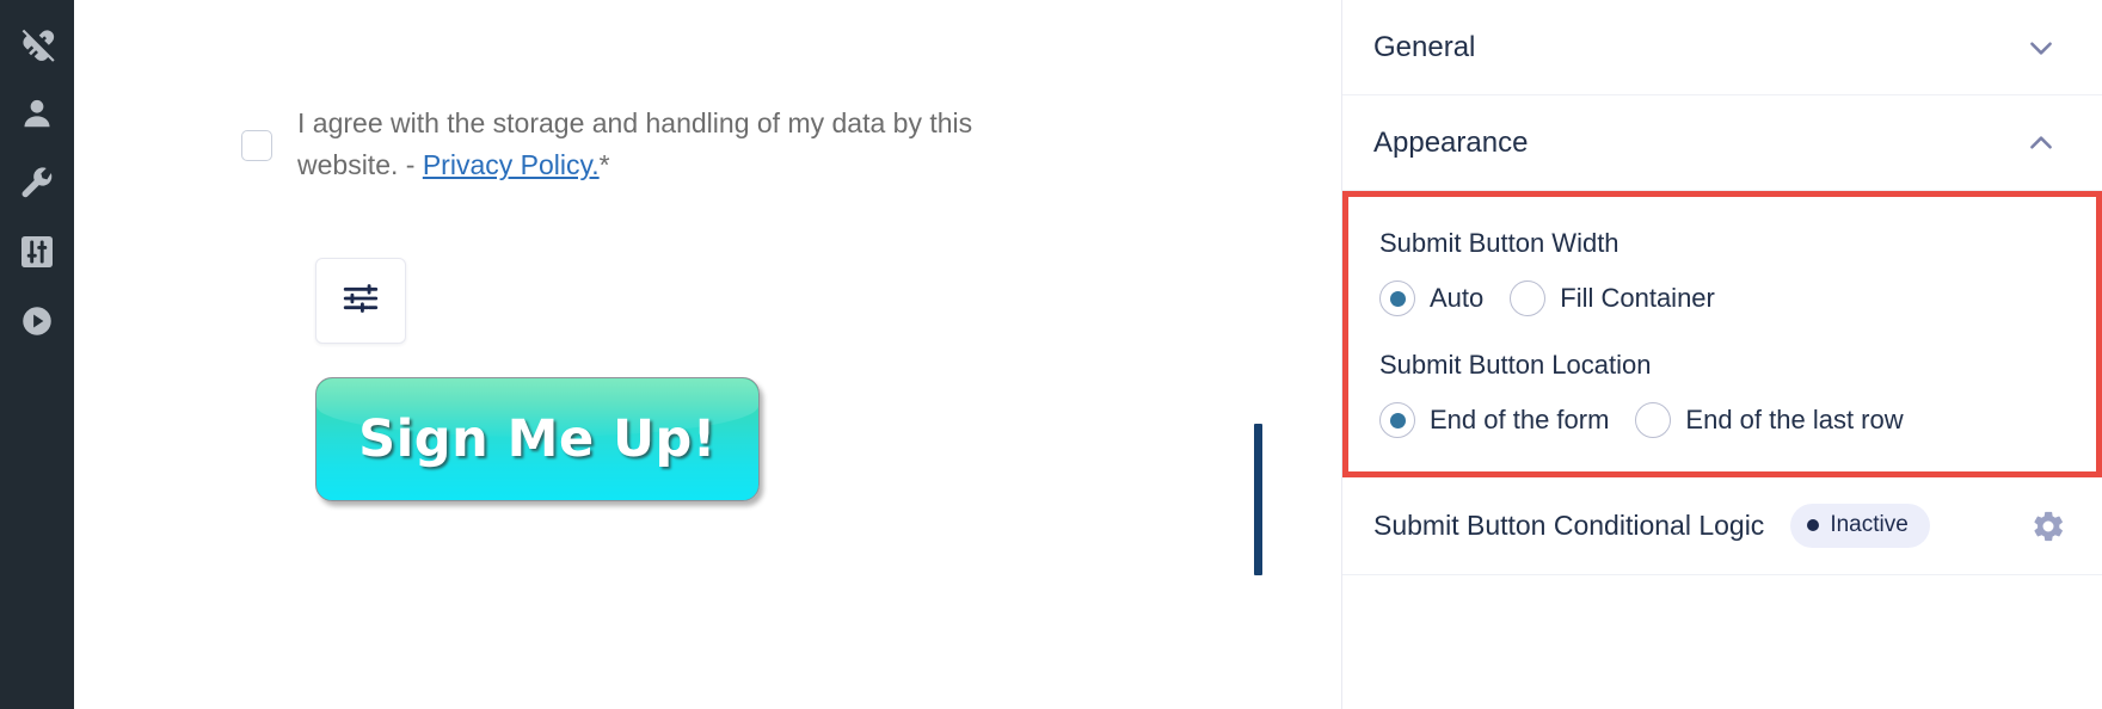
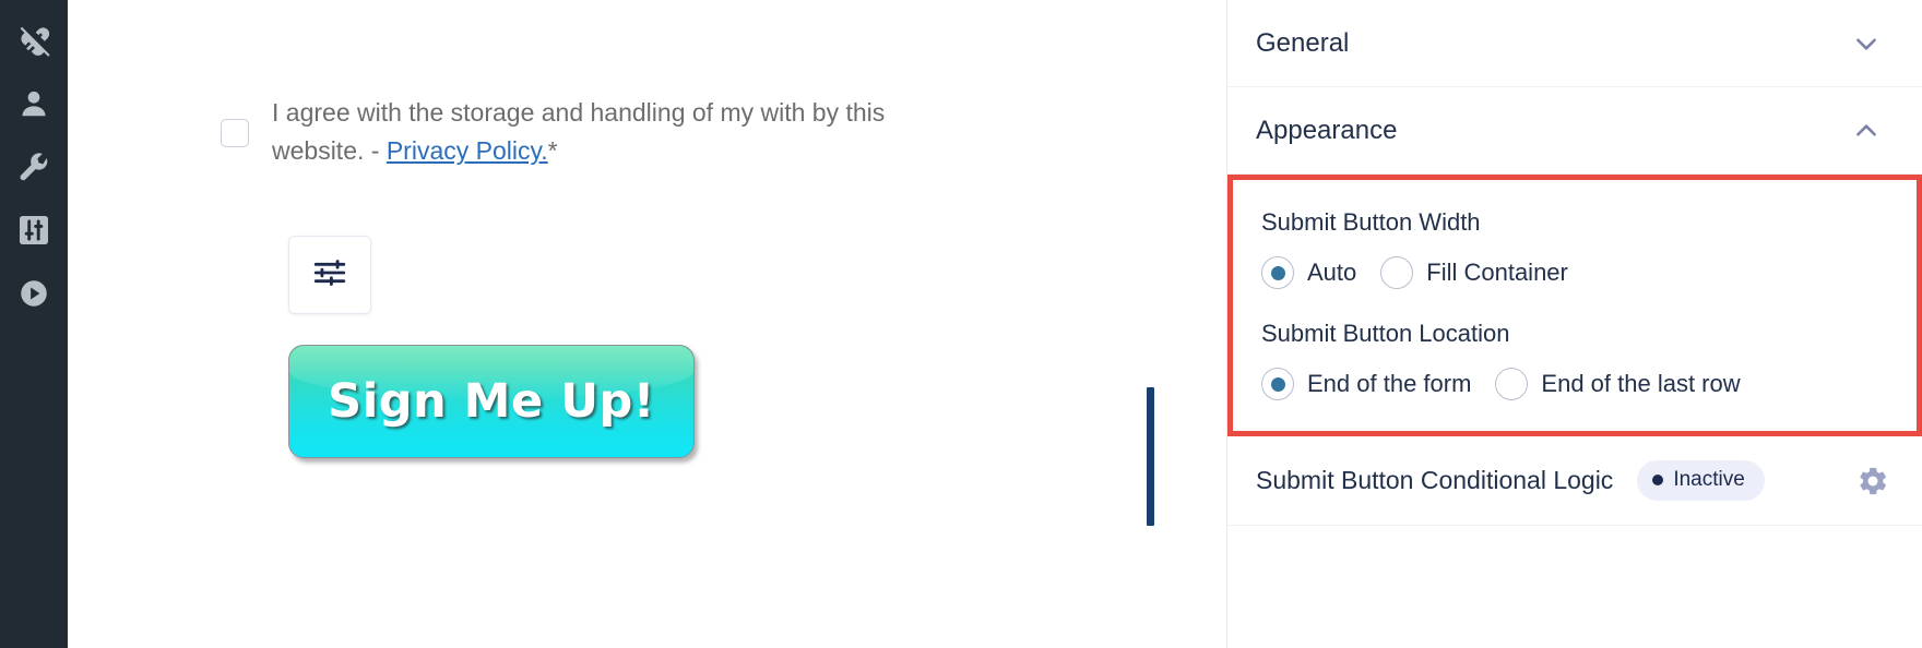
- I agree with the storage and handling of my data by this website. - Privacy Policy.*
+ I agree with the storage and handling of my with by this website. - Privacy Policy.*
  Sign Me Up!
  General
  Appearance
  Submit Button Width
  Auto
  Fill Container
  Submit Button Location
  End of the form
  End of the last row
  Submit Button Conditional Logic
  Inactive
